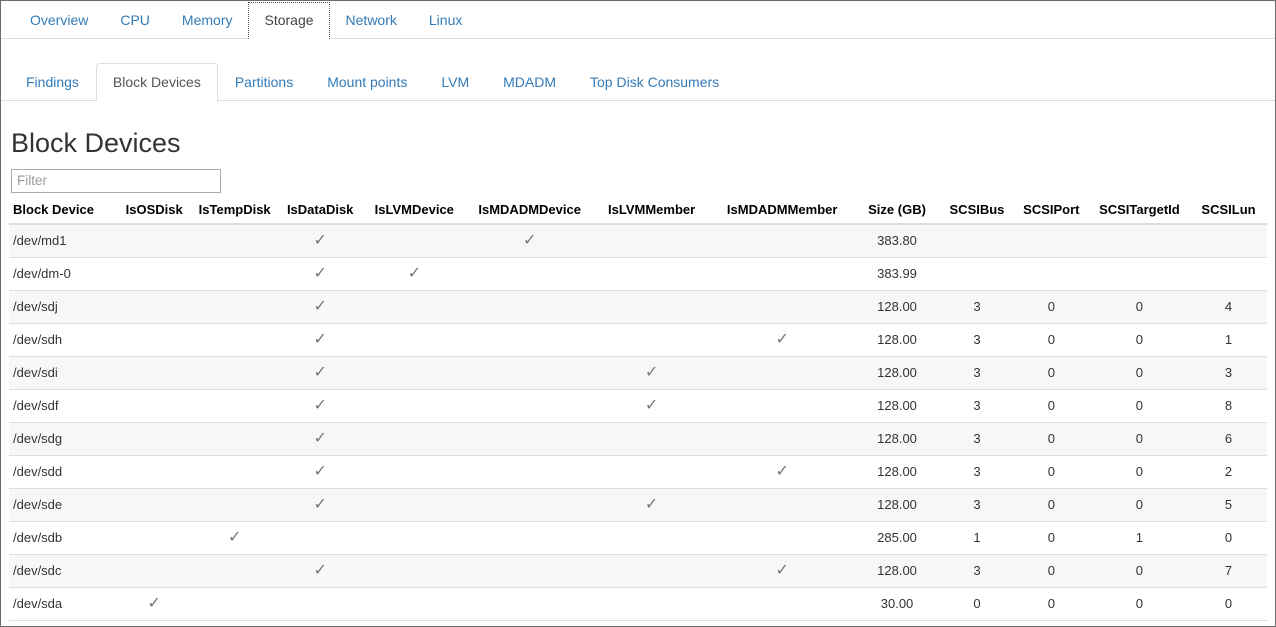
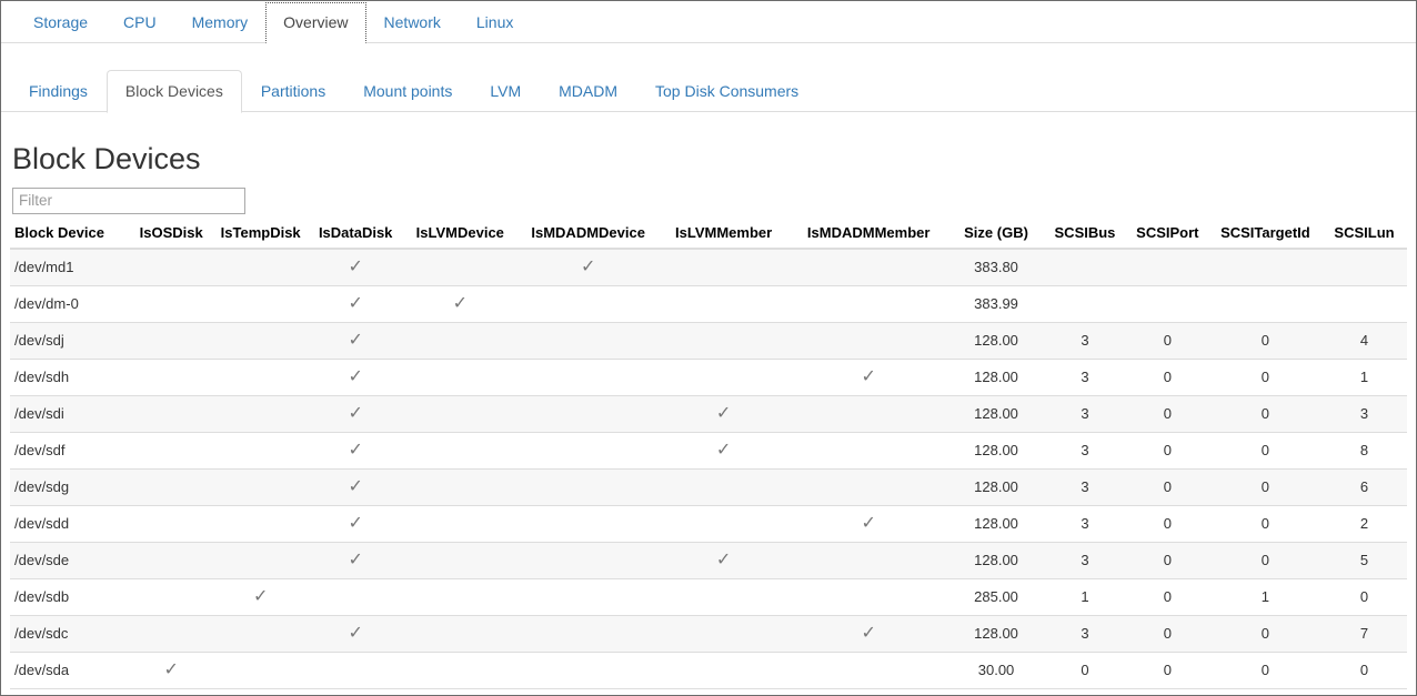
- Overview
+ Storage
  CPU
  Memory
- Storage
+ Overview
  Network
  Linux
  Findings
  Block Devices
  Partitions
  Mount points
  LVM
  MDADM
  Top Disk Consumers
  Block Devices
  Filter
  Block Device	IsOSDisk	IsTempDisk	IsDataDisk	IsLVMDevice	IsMDADMDevice	IsLVMMember	IsMDADMMember	Size (GB)	SCSIBus	SCSIPort	SCSITargetId	SCSILun
  /dev/md1			✓		✓			383.80
  /dev/dm-0			✓	✓				383.99
  /dev/sdj			✓					128.00	3	0	0	4
  /dev/sdh			✓				✓	128.00	3	0	0	1
  /dev/sdi			✓			✓		128.00	3	0	0	3
  /dev/sdf			✓			✓		128.00	3	0	0	8
  /dev/sdg			✓					128.00	3	0	0	6
  /dev/sdd			✓				✓	128.00	3	0	0	2
  /dev/sde			✓			✓		128.00	3	0	0	5
  /dev/sdb		✓						285.00	1	0	1	0
  /dev/sdc			✓				✓	128.00	3	0	0	7
  /dev/sda	✓							30.00	0	0	0	0
